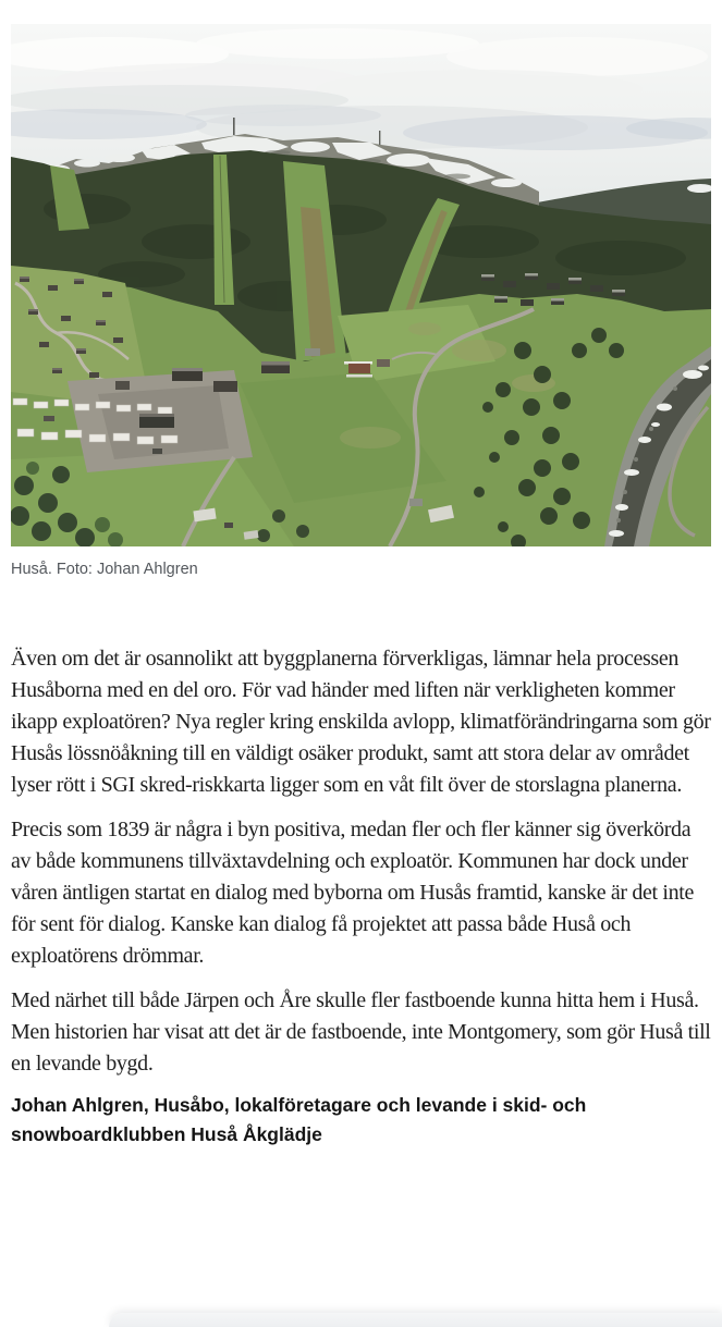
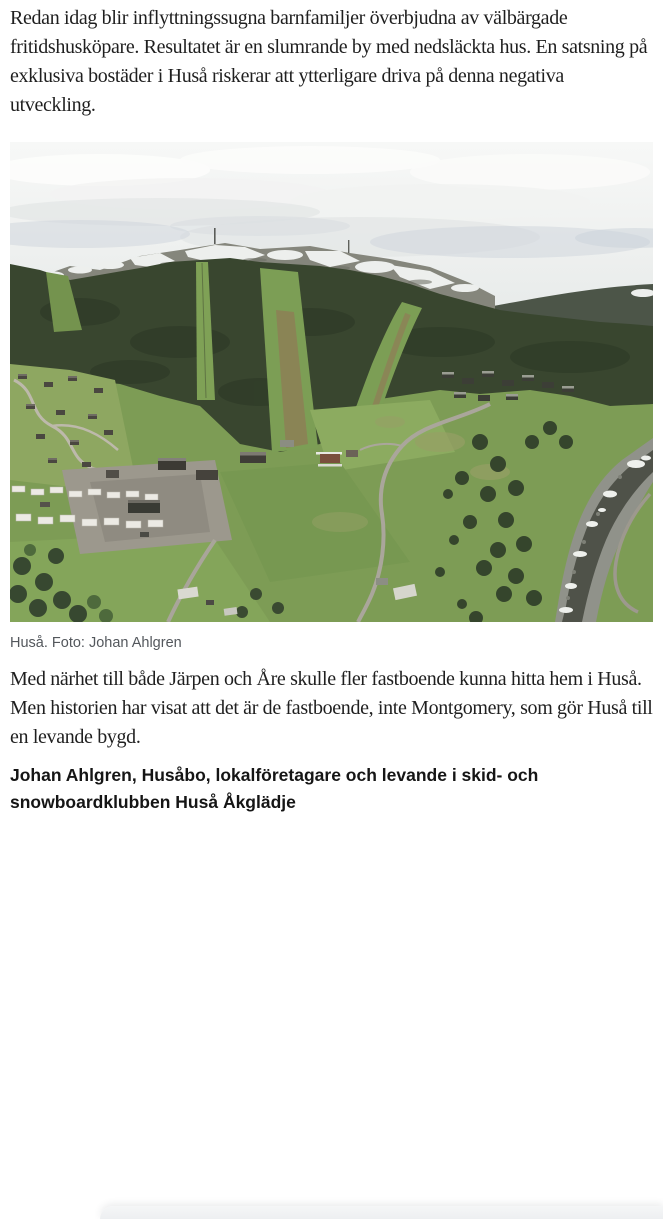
+ Redan idag blir inflyttningssugna barnfamiljer överbjudna av välbärgade fritidshusköpare. Resultatet är en slumrande by med nedsläckta hus. En satsning på exklusiva bostäder i Huså riskerar att ytterligare driva på denna negativa utveckling.
  Huså. Foto: Johan Ahlgren
- Även om det är osannolikt att byggplanerna förverkligas, lämnar hela processen Husåborna med en del oro. För vad händer med liften när verkligheten kommer ikapp exploatören? Nya regler kring enskilda avlopp, klimatförändringarna som gör Husås lössnöåkning till en väldigt osäker produkt, samt att stora delar av området lyser rött i SGI skred-riskkarta ligger som en våt filt över de storslagna planerna.
- Precis som 1839 är några i byn positiva, medan fler och fler känner sig överkörda av både kommunens tillväxtavdelning och exploatör. Kommunen har dock under våren äntligen startat en dialog med byborna om Husås framtid, kanske är det inte för sent för dialog. Kanske kan dialog få projektet att passa både Huså och exploatörens drömmar.
  Med närhet till både Järpen och Åre skulle fler fastboende kunna hitta hem i Huså. Men historien har visat att det är de fastboende, inte Montgomery, som gör Huså till en levande bygd.
  Johan Ahlgren, Husåbo, lokalföretagare och levande i skid- och snowboardklubben Huså Åkglädje
